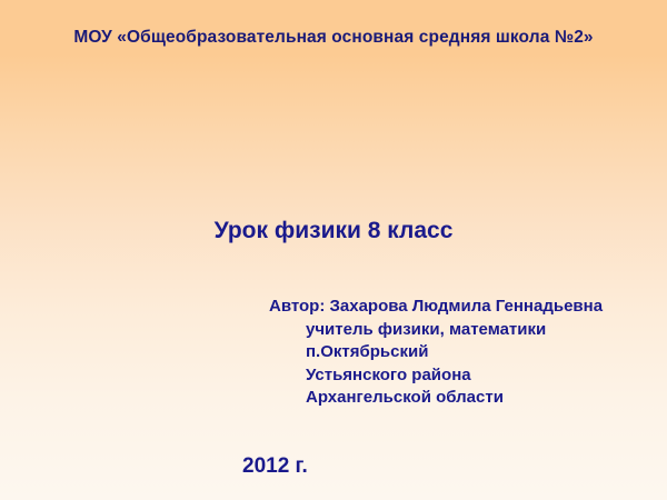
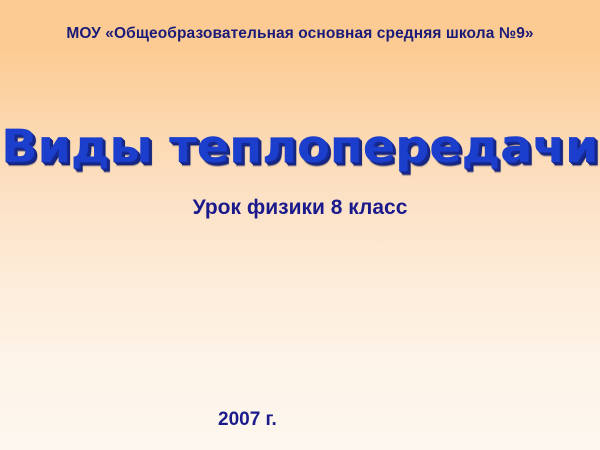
- МОУ «Общеобразовательная основная средняя школа №2»
+ МОУ «Общеобразовательная основная средняя школа №9»
+ Виды теплопередачи
  Урок физики 8 класс
- Автор: Захарова Людмила Геннадьевна
- учитель физики, математики
- п.Октябрьский
- Устьянского района
- Архангельской области
- 2012 г.
+ 2007 г.
